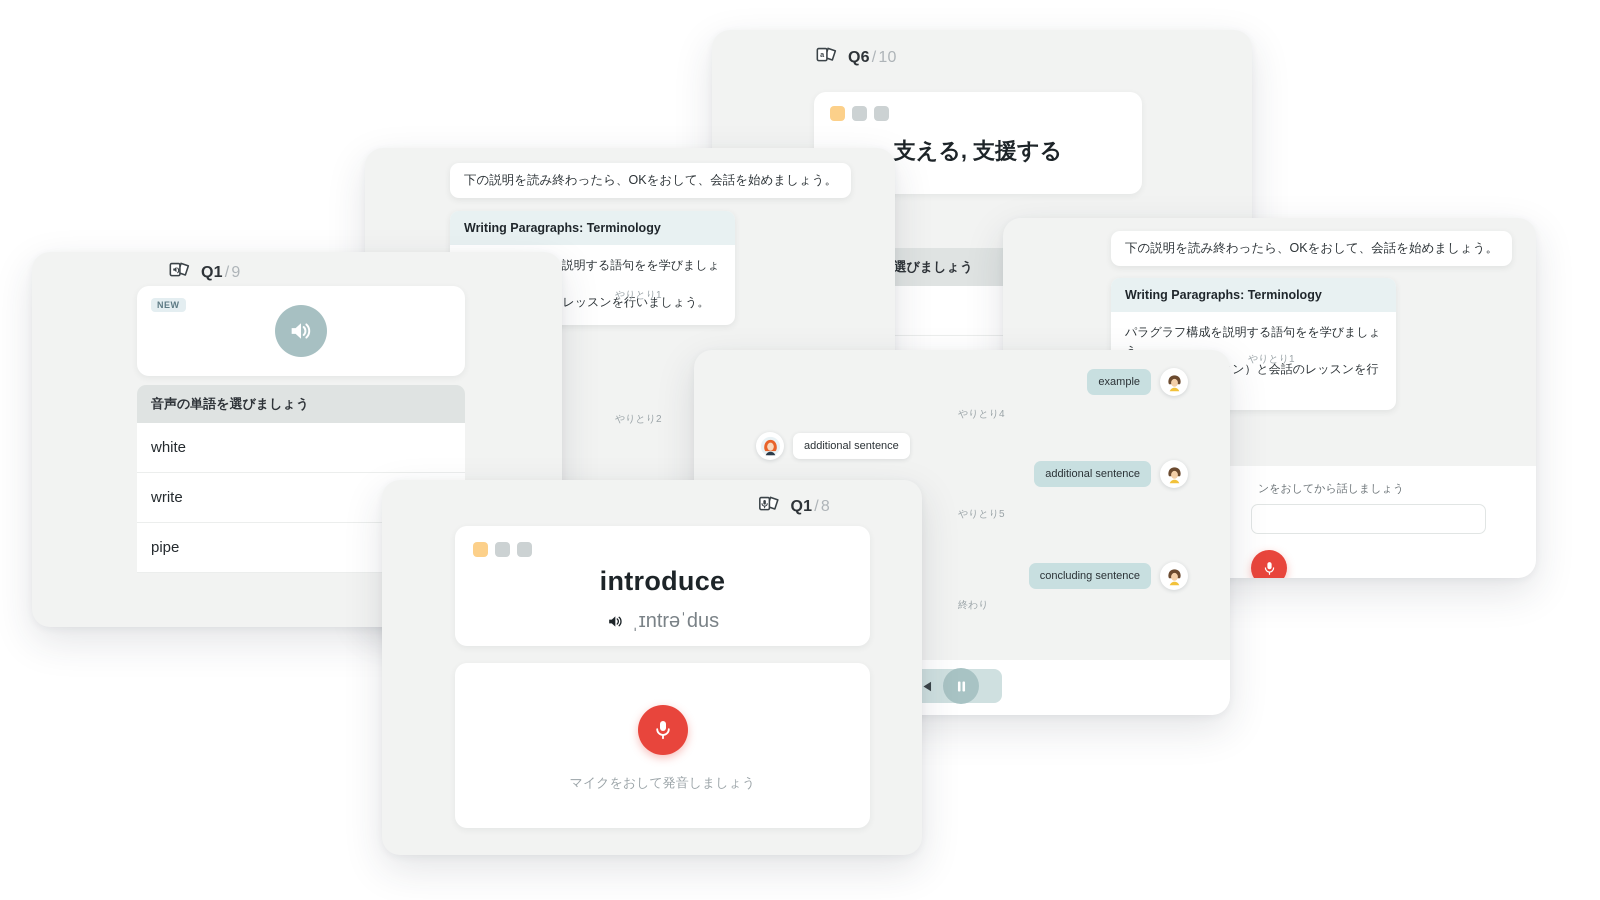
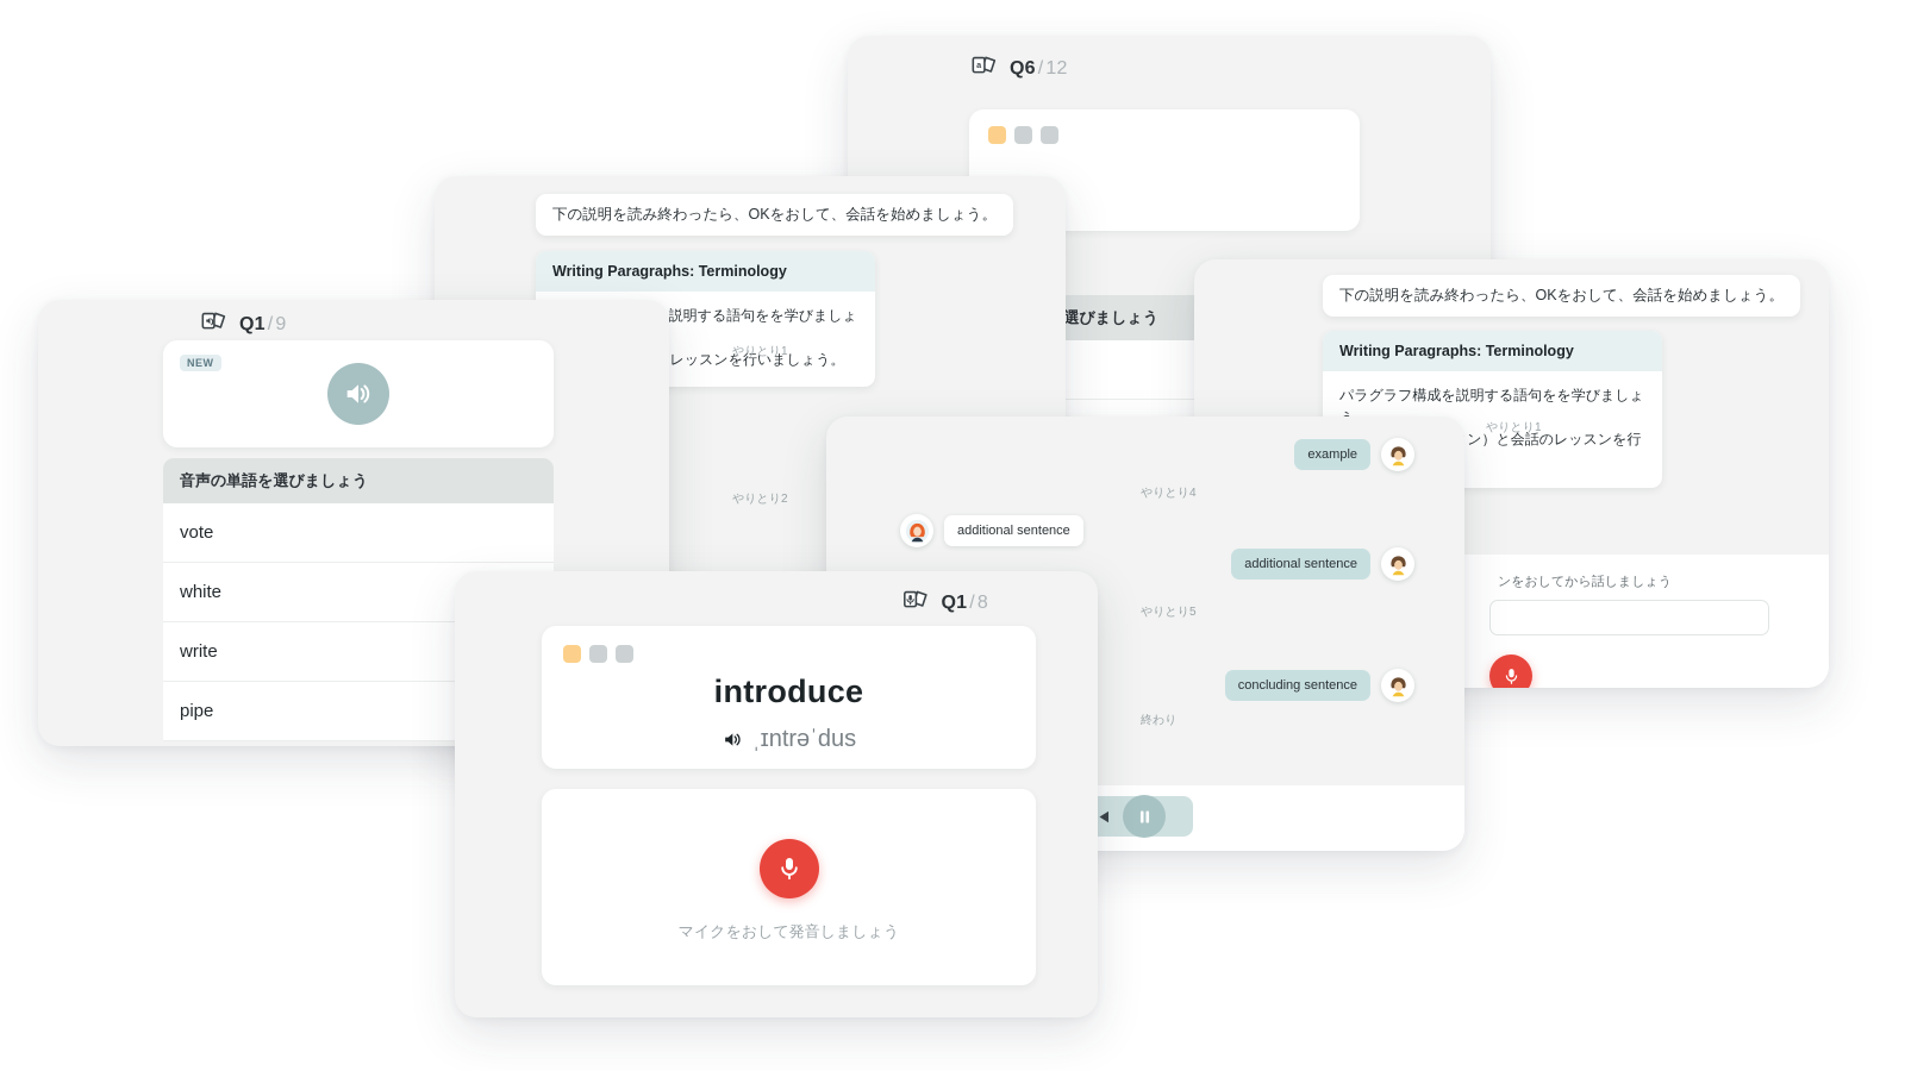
  a
- Q6/10
+ Q6/12
- 支える, 支援する
  下の説明を読み終わったら、OKをおして、会話を始めましょう。
  Writing Paragraphs: Terminology
  レッスンを行いましょう。
  やりとり1
  やりとり2
  Q1/9
  NEW
  音声の単語を選びましょう
+ vote
  white
  write
  pipe
  下の説明を読み終わったら、OKをおして、会話を始めましょう。
  Writing Paragraphs: Terminology
  パラグラフ構成を説明する語句をを学びましょ
  やりとり1
  ンをおしてから話しましょう
  example
  やりとり4
  additional sentence
  additional sentence
  やりとり5
  concluding sentence
  終わり
  Q1/8
  introduce
  ˌɪntrəˈdus
  マイクをおして発音しましょう
